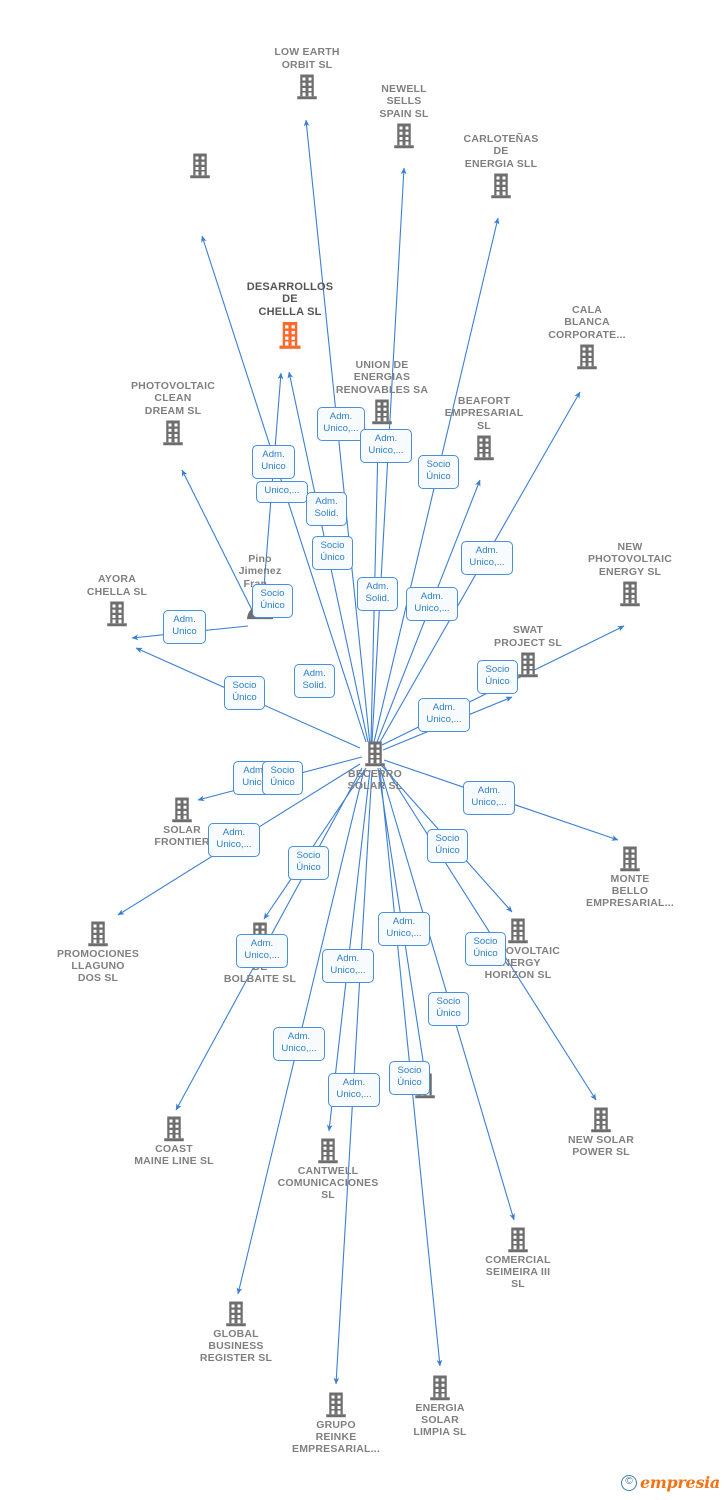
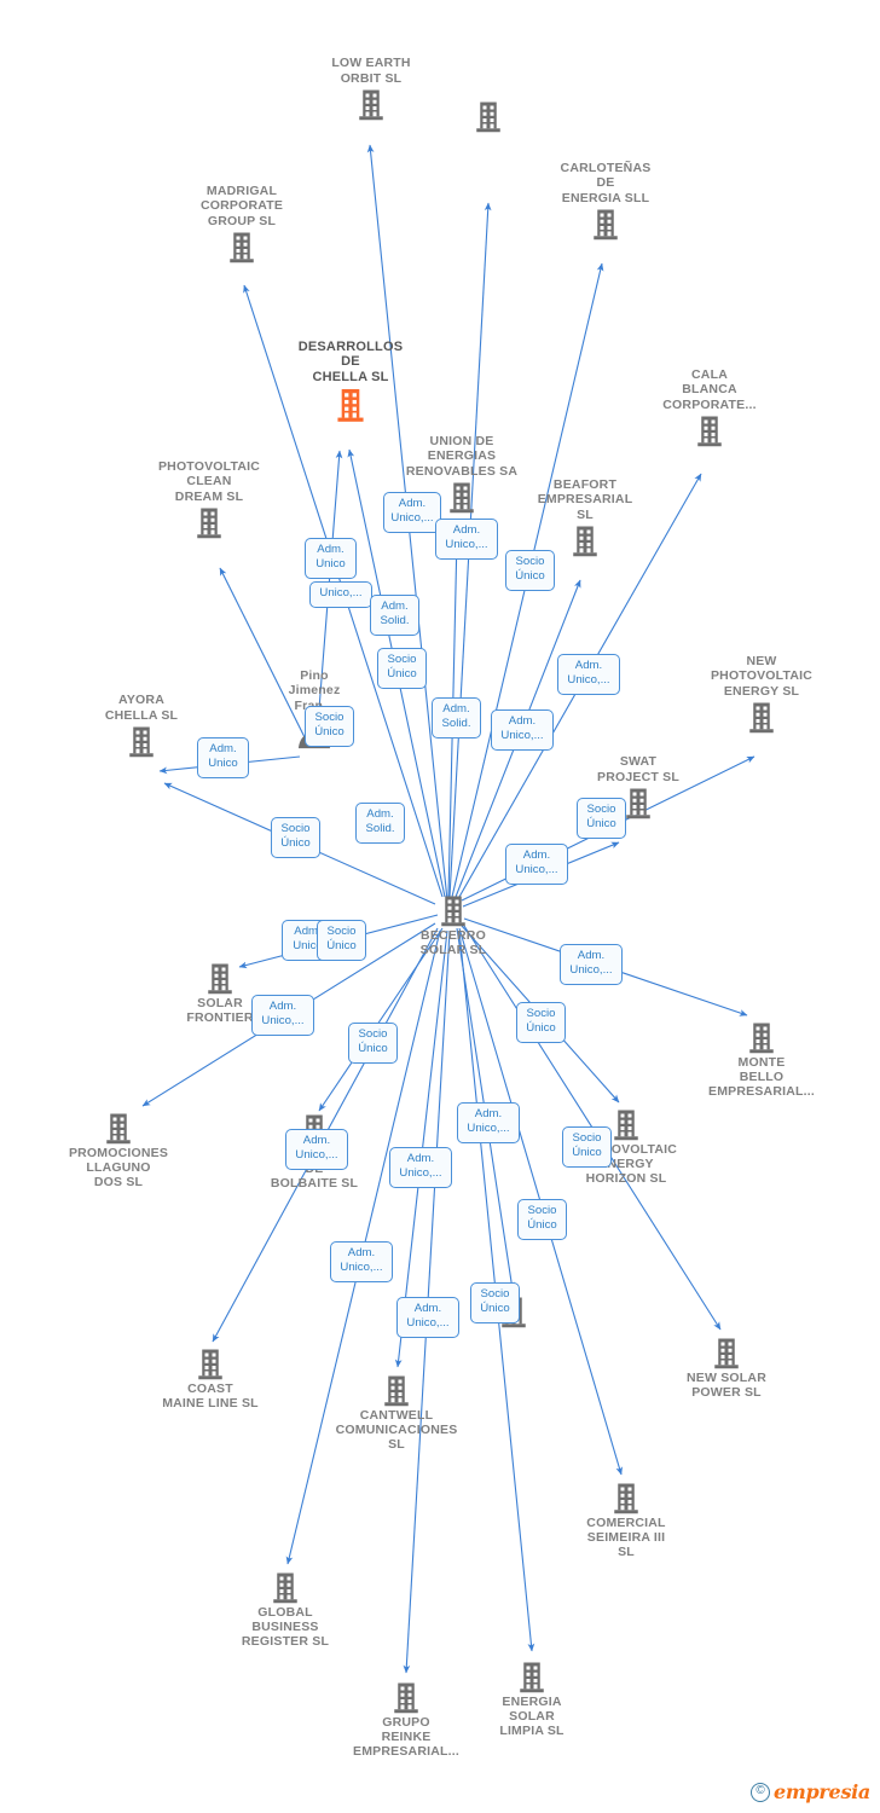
  LOW EARTH
  ORBIT SL
- NEWELL
- SELLS
- SPAIN SL
  CARLOTEÑAS
  DE
  ENERGIA SLL
+ MADRIGAL
+ CORPORATE
+ GROUP SL
  DESARROLLOS
  DE
  CHELLA SL
  CALA
  BLANCA
  CORPORATE...
  PHOTOVOLTAIC
  CLEAN
  DREAM SL
  UNION DE
  ENERGIAS
  RENOVABLES SA
  BEAFORT
  EMPRESARIAL
  SL
  NEW
  PHOTOVOLTAIC
  ENERGY SL
  Pino
  Jimenez
  AYORA
  CHELLA SL
  SWAT
  PROJECT SL
  BECERRO
  SOLAR SL
  SOLAR
  FRONTIER
  MONTE
  BELLO
  EMPRESARIAL...
  PROMOCIONES
  LLAGUNO
  DOS SL
  BOLBAITE SL
  NERGY
  HORIZON SL
  COAST
  MAINE LINE SL
  NEW SOLAR
  POWER SL
  CANTWELL
  COMUNICACIONES
  SL
  COMERCIAL
  SEIMEIRA III
  SL
  GLOBAL
  BUSINESS
  REGISTER SL
  ENERGIA
  SOLAR
  LIMPIA SL
  GRUPO
  REINKE
  EMPRESARIAL...
  Adm.
  Unico,...
  Adm.
  Unico,...
  Adm.
  Unico
  Socio
  Único
  Unico,...
  Adm.
  Solid.
  Socio
  Único
  Adm.
  Unico,...
  Socio
  Único
  Adm.
  Solid.
  Adm.
  Unico,...
  Adm.
  Unico
  Socio
  Único
  Adm.
  Solid.
  Socio
  Único
  Adm.
  Unico,...
  Adm
  Unic
  Socio
  Único
  Adm.
  Unico,...
  Adm.
  Unico,...
  Socio
  Único
  Socio
  Único
  Adm.
  Unico,...
  Socio
  Único
  Adm.
  Unico,...
  Adm.
  Unico,...
  Socio
  Único
  Adm.
  Unico,...
  Adm.
  Unico,...
  Socio
  Único
  ©
  empresia
